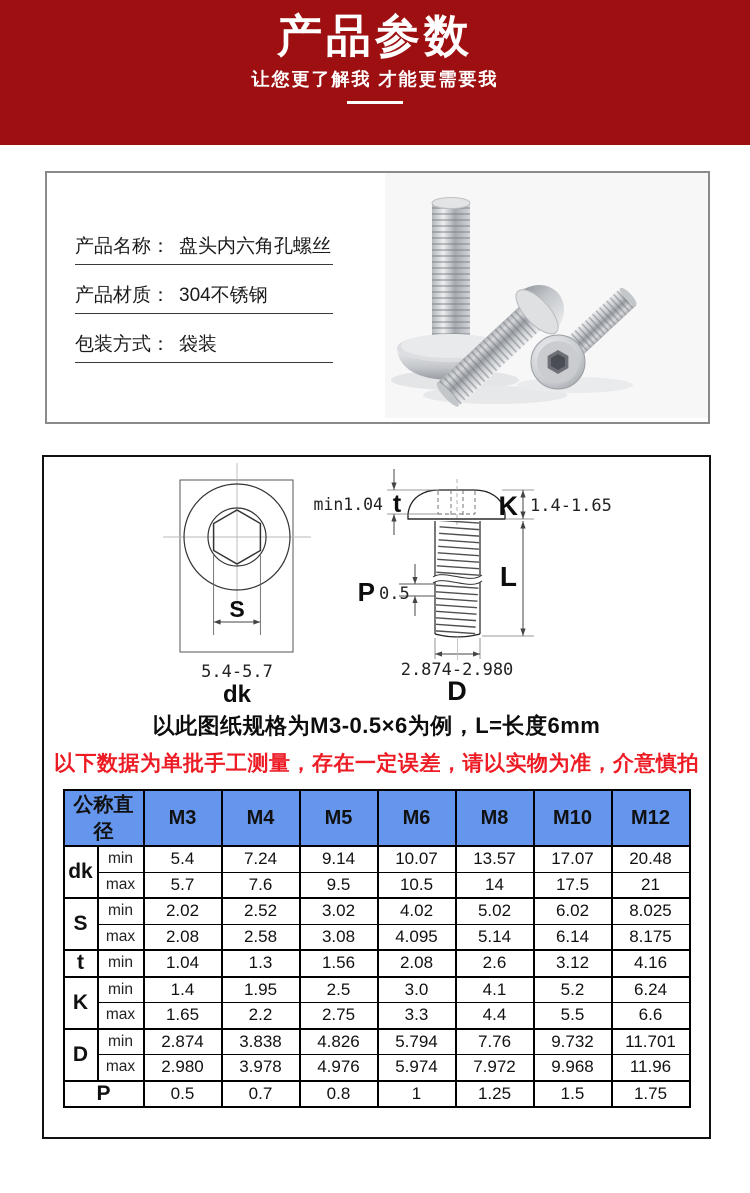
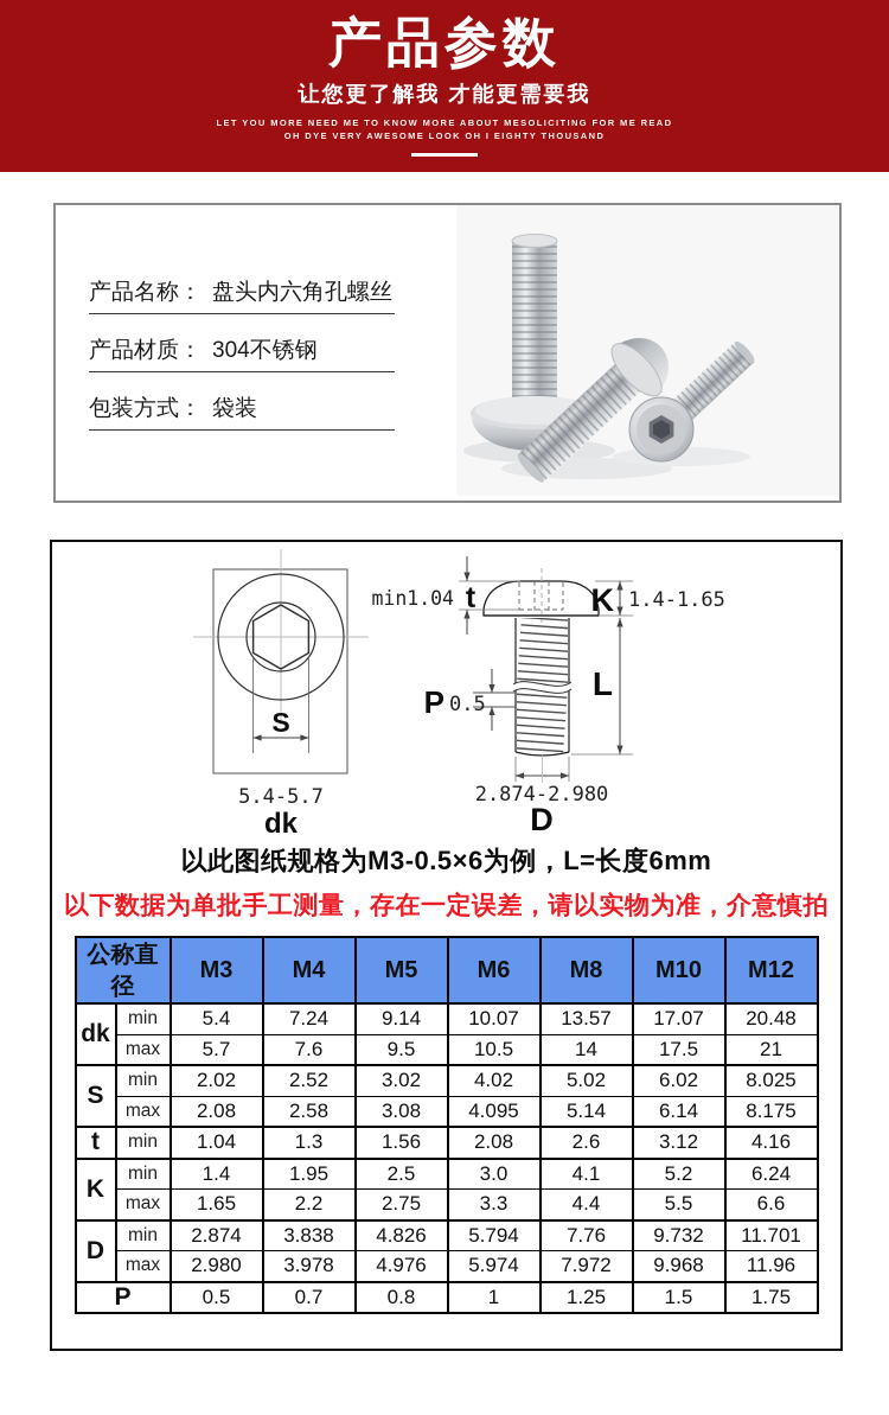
  产品参数
  让您更了解我 才能更需要我
+ LET YOU MORE NEED ME TO KNOW MORE ABOUT MESOLICITING FOR ME READ
+ OH DYE VERY AWESOME LOOK OH I EIGHTY THOUSAND
  产品名称： 盘头内六角孔螺丝
  产品材质： 304不锈钢
  包装方式： 袋装
  S
  5.4-5.7
  dk
  min1.04
  t
  K
  1.4-1.65
  P
  0.5
  L
  2.874-2.980
  D
  以此图纸规格为M3-0.5×6为例，L=长度6mm
  以下数据为单批手工测量，存在一定误差，请以实物为准，介意慎拍
  公称直径	M3	M4	M5	M6	M8	M10	M12
  dk	min	5.4	7.24	9.14	10.07	13.57	17.07	20.48
  max	5.7	7.6	9.5	10.5	14	17.5	21
  S	min	2.02	2.52	3.02	4.02	5.02	6.02	8.025
  max	2.08	2.58	3.08	4.095	5.14	6.14	8.175
  t	min	1.04	1.3	1.56	2.08	2.6	3.12	4.16
  K	min	1.4	1.95	2.5	3.0	4.1	5.2	6.24
  max	1.65	2.2	2.75	3.3	4.4	5.5	6.6
  D	min	2.874	3.838	4.826	5.794	7.76	9.732	11.701
  max	2.980	3.978	4.976	5.974	7.972	9.968	11.96
  P	0.5	0.7	0.8	1	1.25	1.5	1.75
